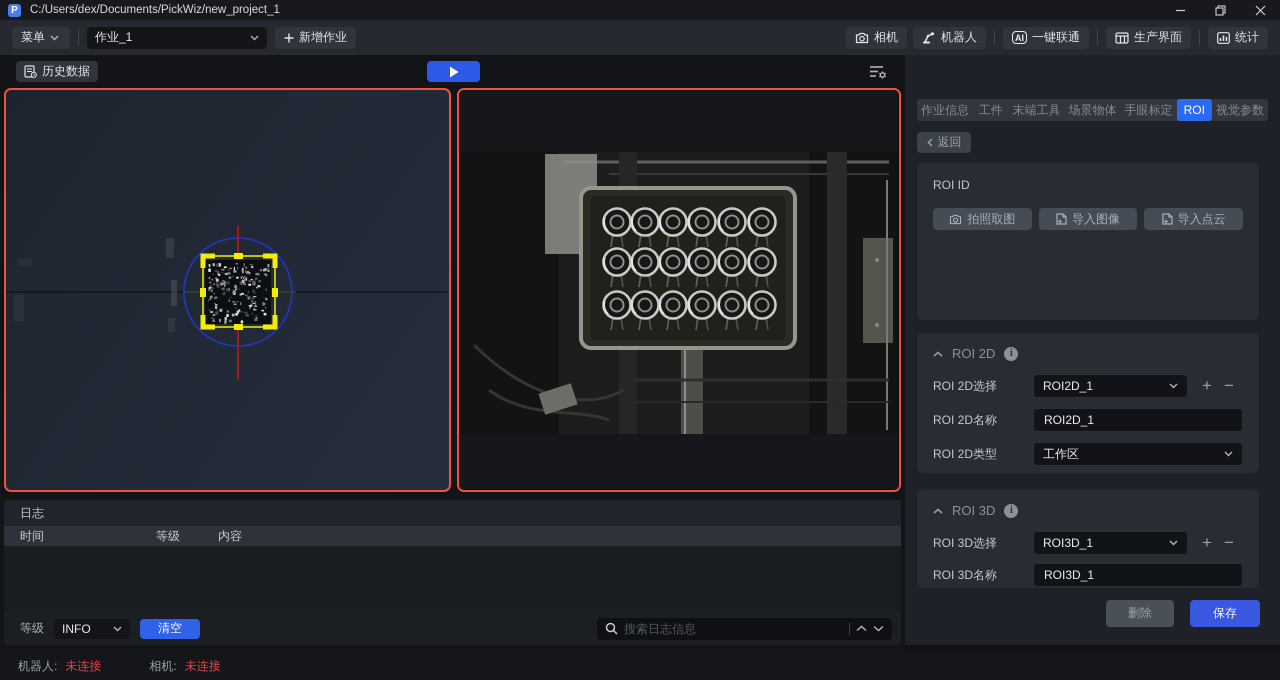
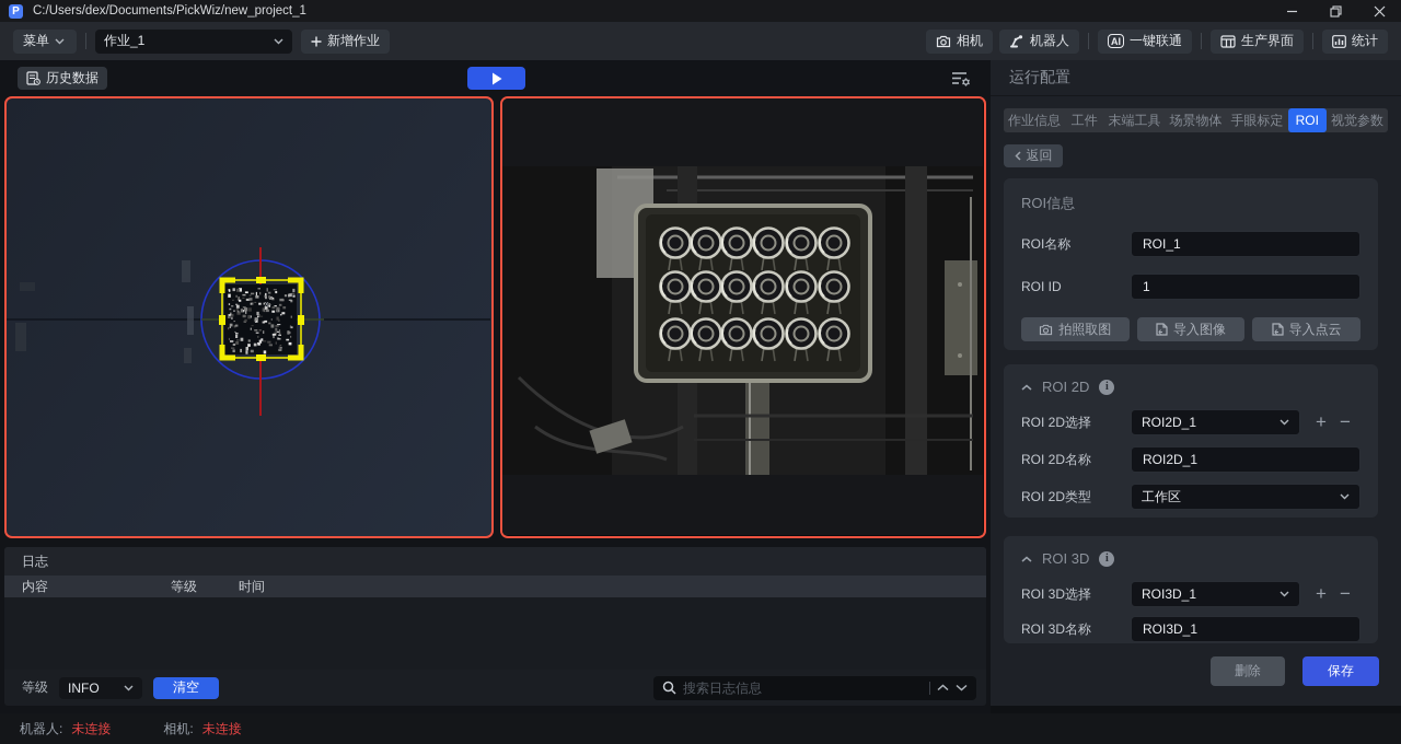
  P
  C:/Users/dex/Documents/PickWiz/new_project_1
  菜单
  作业_1
  新增作业
  相机
  机器人
  AI
  一键联通
  生产界面
  统计
  历史数据
  日志
- 时间
+ 内容
  等级
- 内容
+ 时间
  等级
  INFO
  清空
  搜索日志信息
+ 运行配置
  作业信息
  工件
  末端工具
  场景物体
  手眼标定
  ROI
  视觉参数
  返回
+ ROI信息
+ ROI名称
+ ROI_1
  ROI ID
+ 1
  拍照取图
  导入图像
  导入点云
  ROI 2D
  i
  ROI 2D选择
  ROI2D_1
  +
  −
  ROI 2D名称
  ROI2D_1
  ROI 2D类型
  工作区
  ROI 3D
  i
  ROI 3D选择
  ROI3D_1
  +
  −
  ROI 3D名称
  ROI3D_1
  删除
  保存
  机器人:
  未连接
  相机:
  未连接
